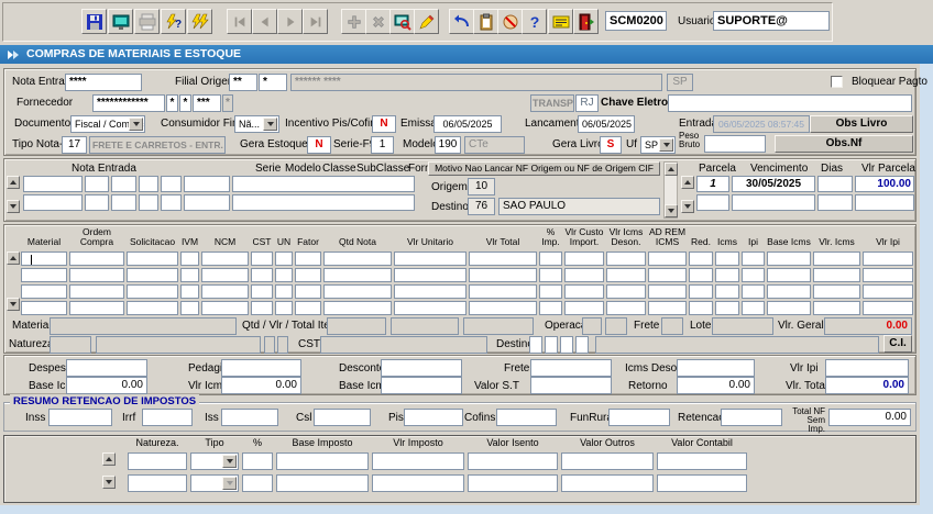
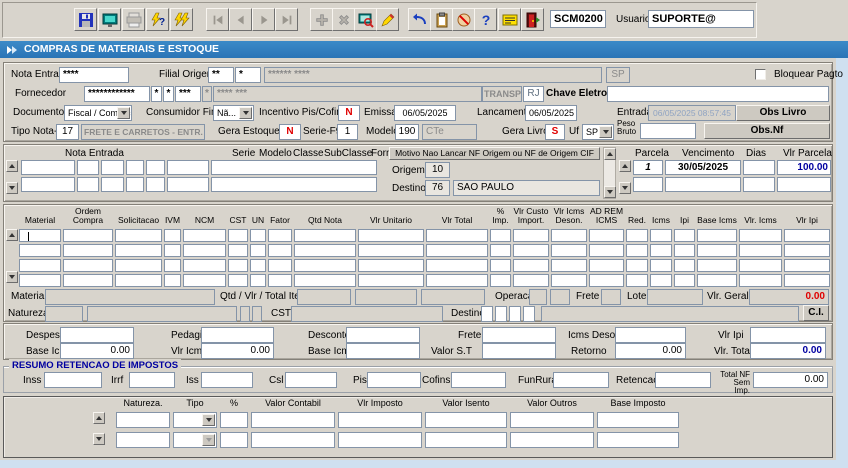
  ?
  ?
  SCM0200
  Usuari
  SUPORTE@
  COMPRAS DE MATERIAIS E ESTOQUE
  Nota Entra
  ****
  Filial Orige
  **
  *
  ****** ****
  SP
  Bloquear Pagto
  Fornecedor
  ************
  *
  *
  ***
  *
+ **** ***
  TRANSP
  RJ
  Chave Eletro
  Documento
  Consumidor Fi
  Nã...
  Incentivo Pis/Cofi
  N
  Emiss
  06/05/2025
  Lancamen
  06/05/2025
  Entrad
  06/05/2025 08:57:45
  Obs Livro
  Tipo Nota
  17
  FRETE E CARRETOS - ENTR.
  Gera Estoque
  N
  Serie-F
  1
  Model
  190
  CTe
  Gera Livr
  S
  Uf
  SP
  Peso
  Bruto
  Obs.Nf
  Nota Entrada
  Serie
  Modelo
  Classe
  SubClasse
  Motivo Nao Lancar NF Origem ou NF de Origem CIF
  Origem
  10
  Destino
  76
  SAO PAULO
  Parcela
  Vencimento
  Dias
  Vlr Parcela
  1
  30/05/2025
  100.00
  Material
  Ordem Compra
  Solicitacao
  IVM
  NCM
  CST
  UN
  Fator
  Qtd Nota
  Vlr Unitario
  Vlr Total
  %
  Imp.
  Vlr Custo
  Import.
  Vlr Icms
  Deson.
  AD REM
  ICMS
  Red.
  Icms
  Ipi
  Base Icms
  Vlr. Icms
  Vlr Ipi
  Materia
  Qtd / Vlr / Total It
  Operac
  Frete
  Lote
  Vlr. Geral
  0.00
  Naturez
  CST
  Destin
  C.I.
  Despes
  Pedag
  Descont
  Frete
  Icms Deso
  Vlr Ipi
  Base Ic
  0.00
  Vlr Icm
  0.00
  Valor S.T
  Retorno
  0.00
  Vlr. Tota
  0.00
  RESUMO RETENCAO DE IMPOSTOS
  Inss
  Irrf
  Iss
  Csl
  Pis
  Cofins
  FunRur
  Retenca
  Total NF
  Sem Imp.
  0.00
  Natureza.
  Tipo
  %
- Base Imposto
+ Valor Contabil
  Vlr Imposto
  Valor Isento
  Valor Outros
- Valor Contabil
+ Base Imposto
